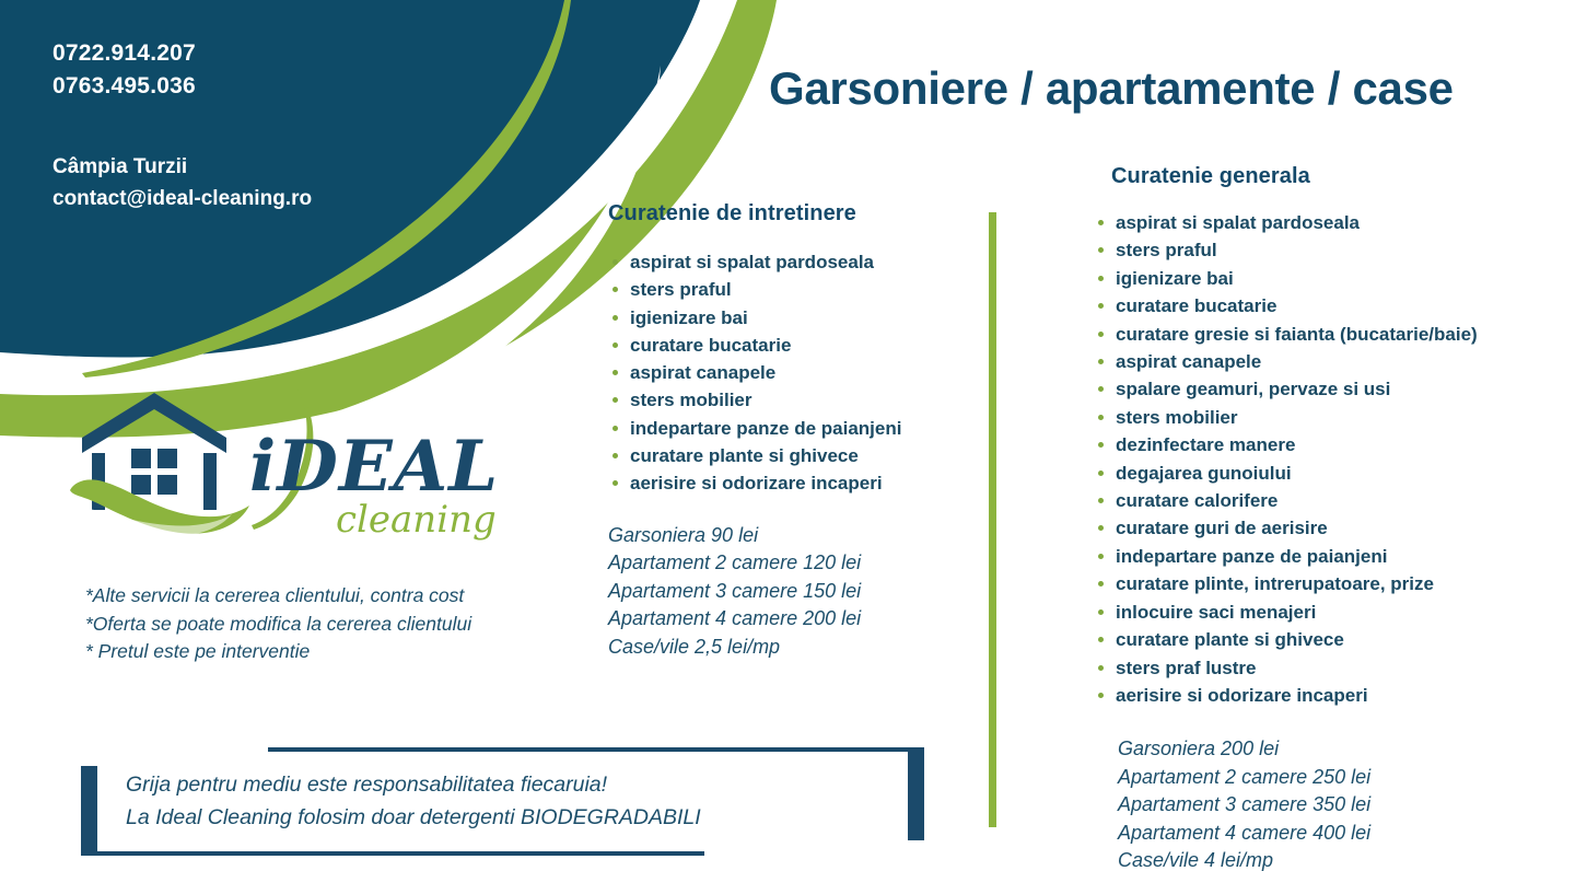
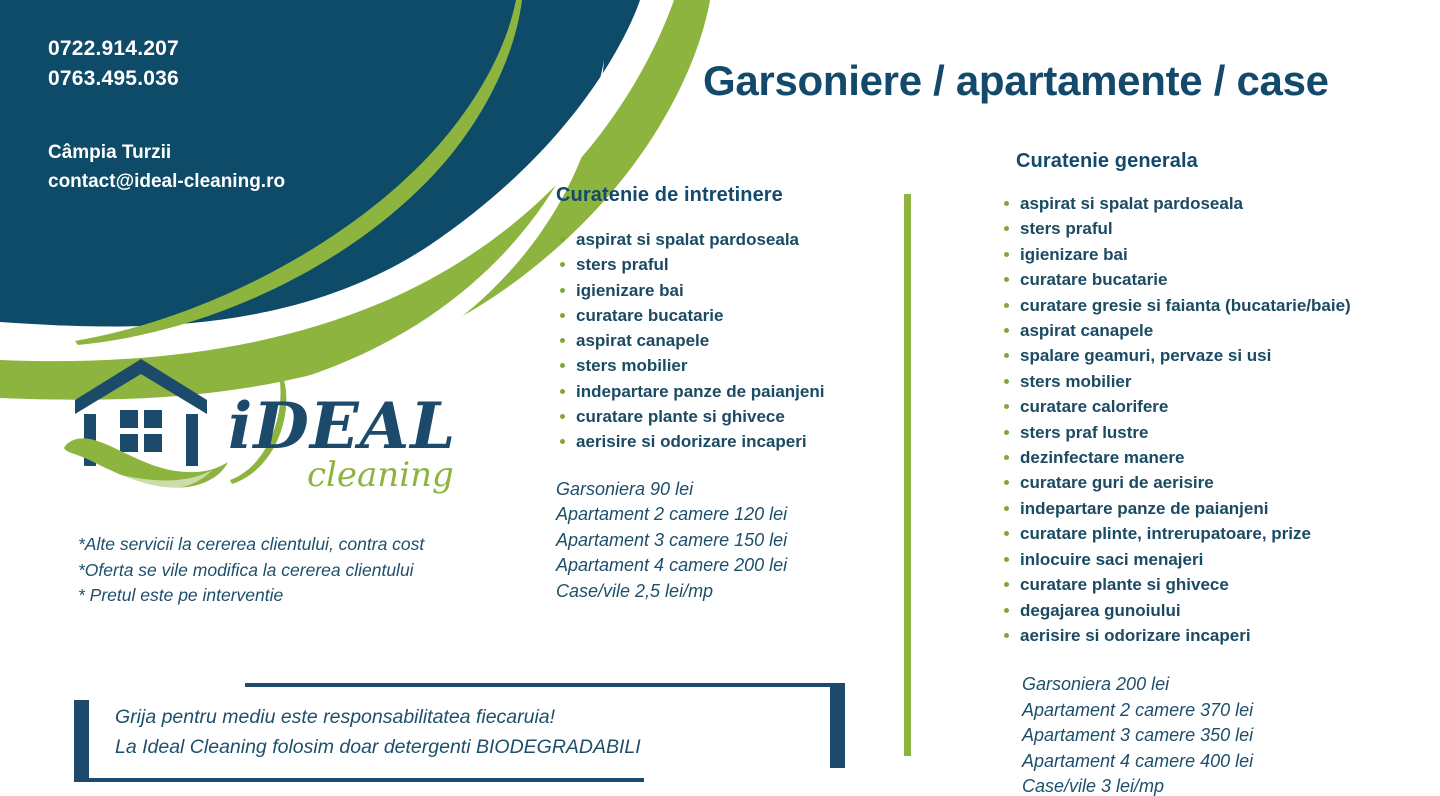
  0722.914.207
  0763.495.036
  Câmpia Turzii
  contact@ideal-cleaning.ro
  Garsoniere / apartamente / case
  iDEAL
  cleaning
  *Alte servicii la cererea clientului, contra cost
- *Oferta se poate modifica la cererea clientului
+ *Oferta se vile modifica la cererea clientului
  * Pretul este pe interventie
  Grija pentru mediu este responsabilitatea fiecaruia!
  La Ideal Cleaning folosim doar detergenti BIODEGRADABILI
  Curatenie de intretinere
  aspirat si spalat pardoseala
  sters praful
  igienizare bai
  curatare bucatarie
  aspirat canapele
  sters mobilier
  indepartare panze de paianjeni
  curatare plante si ghivece
  aerisire si odorizare incaperi
  Garsoniera 90 lei
  Apartament 2 camere 120 lei
  Apartament 3 camere 150 lei
  Apartament 4 camere 200 lei
  Case/vile 2,5 lei/mp
  Curatenie generala
  aspirat si spalat pardoseala
  sters praful
  igienizare bai
  curatare bucatarie
  curatare gresie si faianta (bucatarie/baie)
  aspirat canapele
  spalare geamuri, pervaze si usi
  sters mobilier
- dezinfectare manere
+ curatare calorifere
- degajarea gunoiului
+ sters praf lustre
- curatare calorifere
+ dezinfectare manere
  curatare guri de aerisire
  indepartare panze de paianjeni
  curatare plinte, intrerupatoare, prize
  inlocuire saci menajeri
  curatare plante si ghivece
- sters praf lustre
+ degajarea gunoiului
  aerisire si odorizare incaperi
  Garsoniera 200 lei
- Apartament 2 camere 250 lei
+ Apartament 2 camere 370 lei
  Apartament 3 camere 350 lei
  Apartament 4 camere 400 lei
- Case/vile 4 lei/mp
+ Case/vile 3 lei/mp
